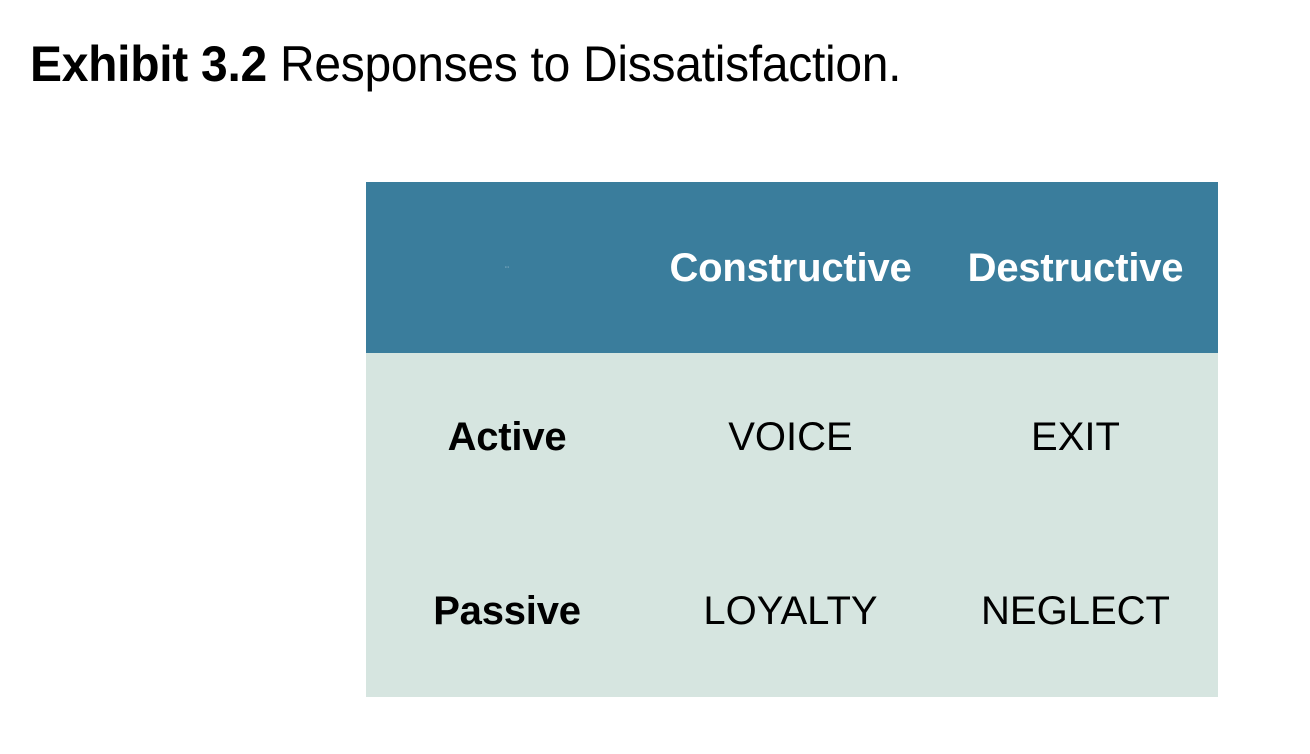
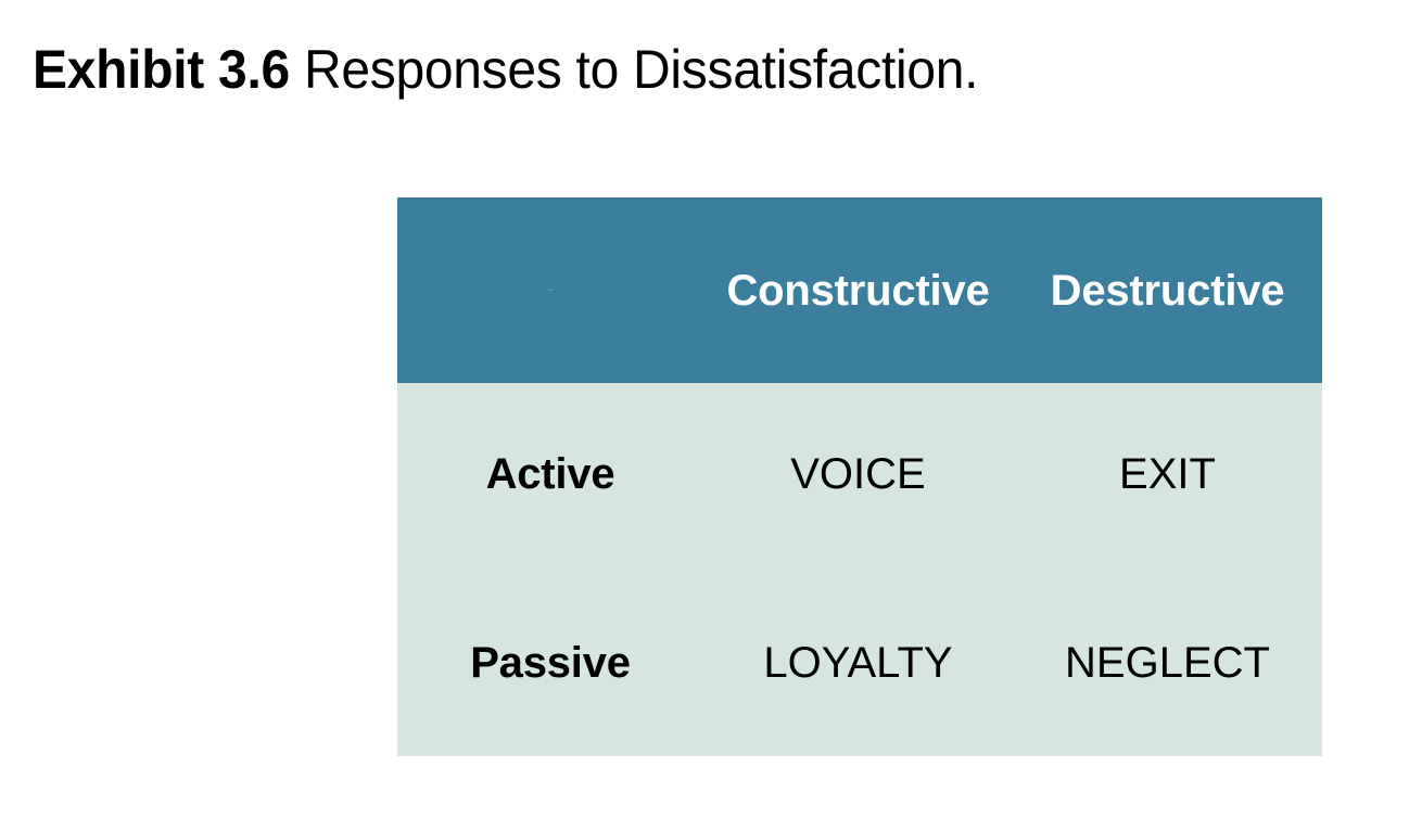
- Exhibit 3.2 Responses to Dissatisfaction.
+ Exhibit 3.6 Responses to Dissatisfaction.
  Constructive
  Destructive
  Active
  VOICE
  EXIT
  Passive
  LOYALTY
  NEGLECT
